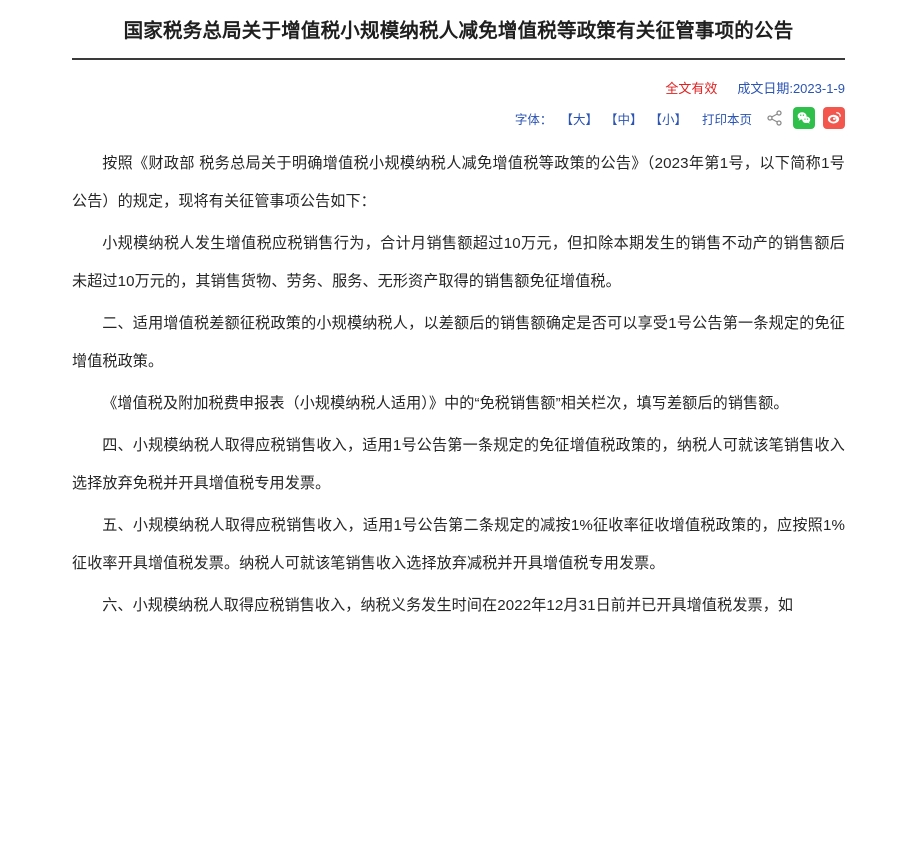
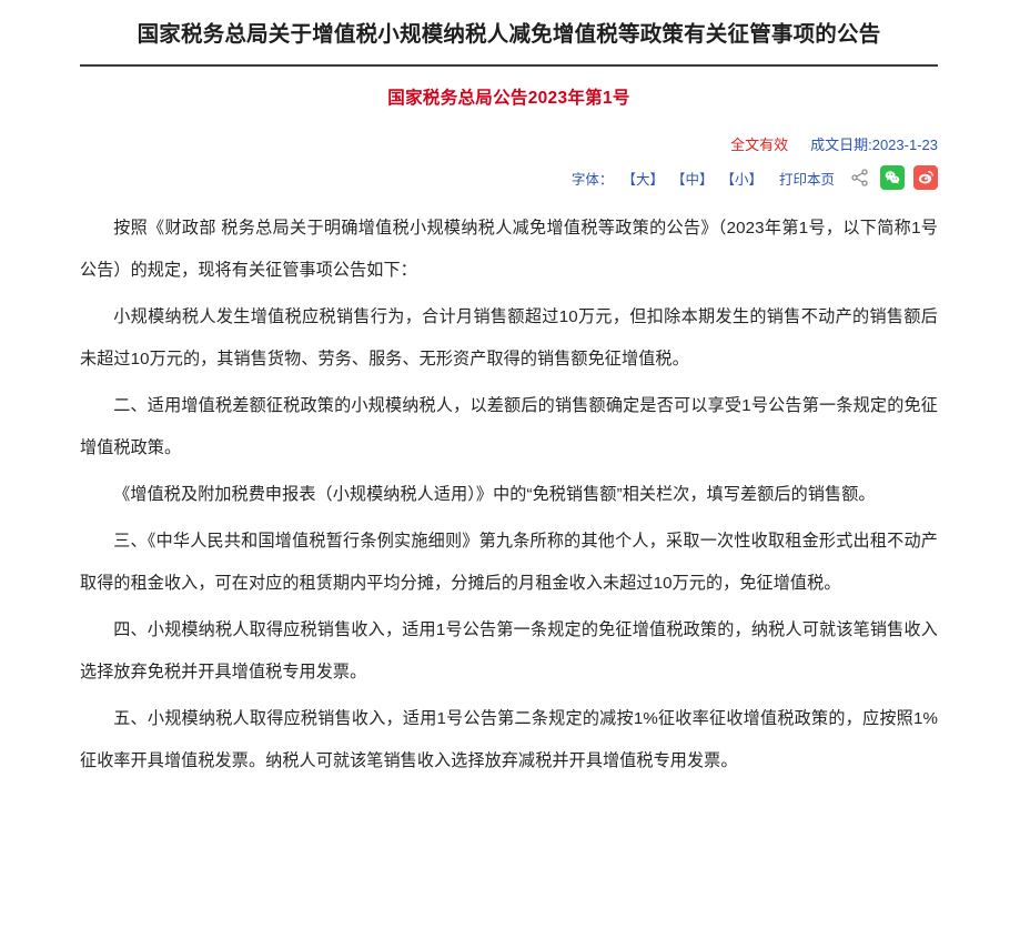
  国家税务总局关于增值税小规模纳税人减免增值税等政策有关征管事项的公告
+ 国家税务总局公告2023年第1号
  全文有效
- 成文日期:2023-1-9
+ 成文日期:2023-1-23
  字体：
  【大】
  【中】
  【小】
  打印本页
  按照《财政部 税务总局关于明确增值税小规模纳税人减免增值税等政策的公告》（2023年第1号，以下简称1号公告）的规定，现将有关征管事项公告如下：
  小规模纳税人发生增值税应税销售行为，合计月销售额超过10万元，但扣除本期发生的销售不动产的销售额后未超过10万元的，其销售货物、劳务、服务、无形资产取得的销售额免征增值税。
  二、适用增值税差额征税政策的小规模纳税人，以差额后的销售额确定是否可以享受1号公告第一条规定的免征增值税政策。
  《增值税及附加税费申报表（小规模纳税人适用）》中的“免税销售额”相关栏次，填写差额后的销售额。
+ 三、《中华人民共和国增值税暂行条例实施细则》第九条所称的其他个人，采取一次性收取租金形式出租不动产取得的租金收入，可在对应的租赁期内平均分摊，分摊后的月租金收入未超过10万元的，免征增值税。
  四、小规模纳税人取得应税销售收入，适用1号公告第一条规定的免征增值税政策的，纳税人可就该笔销售收入选择放弃免税并开具增值税专用发票。
  五、小规模纳税人取得应税销售收入，适用1号公告第二条规定的减按1%征收率征收增值税政策的，应按照1%征收率开具增值税发票。纳税人可就该笔销售收入选择放弃减税并开具增值税专用发票。
- 六、小规模纳税人取得应税销售收入，纳税义务发生时间在2022年12月31日前并已开具增值税发票，如
